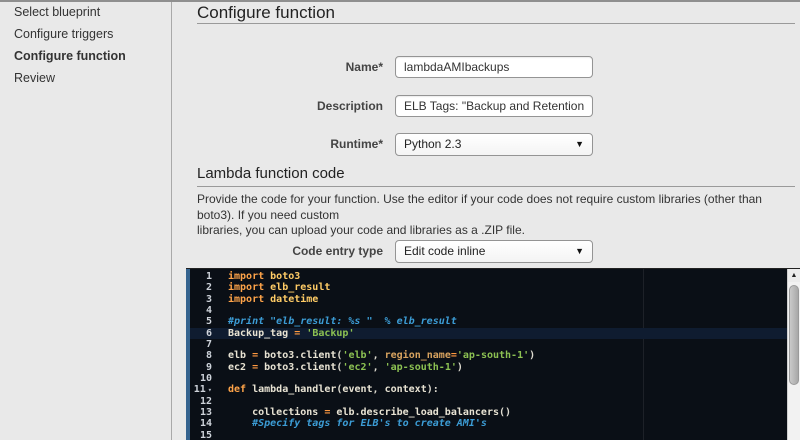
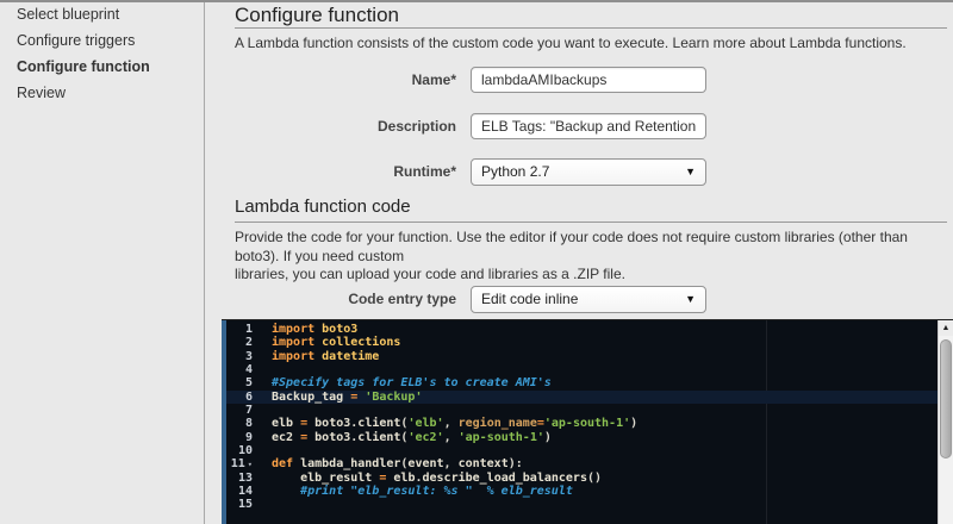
  Select blueprint
  Configure triggers
  Configure function
  Review
  Configure function
+ A Lambda function consists of the custom code you want to execute. Learn more about Lambda functions.
  Name*
  lambdaAMIbackups
  Description
  ELB Tags: "Backup and Retention
  Runtime*
- Python 2.3
+ Python 2.7
  ▼
  Lambda function code
  Provide the code for your function. Use the editor if your code does not require custom libraries (other than boto3). If you need custom
  libraries, you can upload your code and libraries as a .ZIP file.
  Code entry type
  Edit code inline
  ▼
  1
  import boto3
  2
- import elb_result
+ import collections
  3
  import datetime
  4
  5
- #print "elb_result: %s " % elb_result
+ #Specify tags for ELB's to create AMI's
  6
  Backup_tag = 'Backup'
  7
  8
  elb = boto3.client('elb', region_name='ap-south-1')
  9
  ec2 = boto3.client('ec2', 'ap-south-1')
  10
  11 ▾
  def lambda_handler(event, context):
- 12
  13
- collections = elb.describe_load_balancers()
+ elb_result = elb.describe_load_balancers()
  14
- #Specify tags for ELB's to create AMI's
+ #print "elb_result: %s " % elb_result
  15
